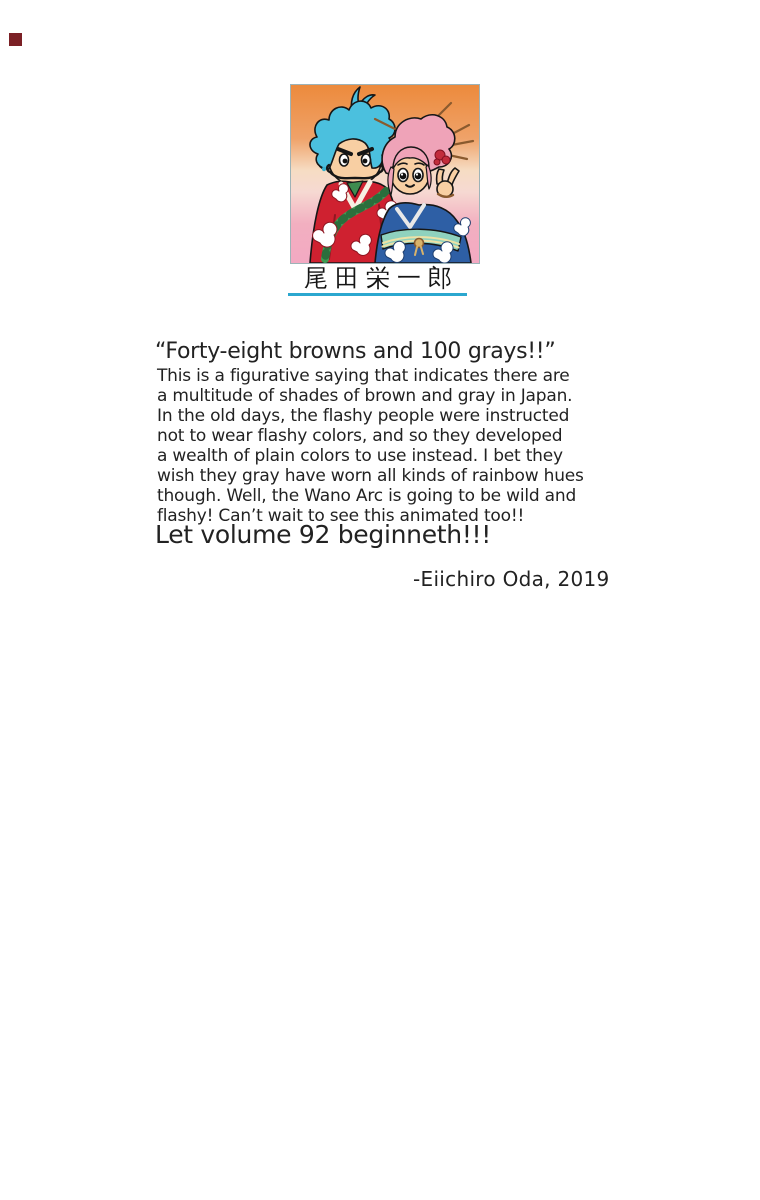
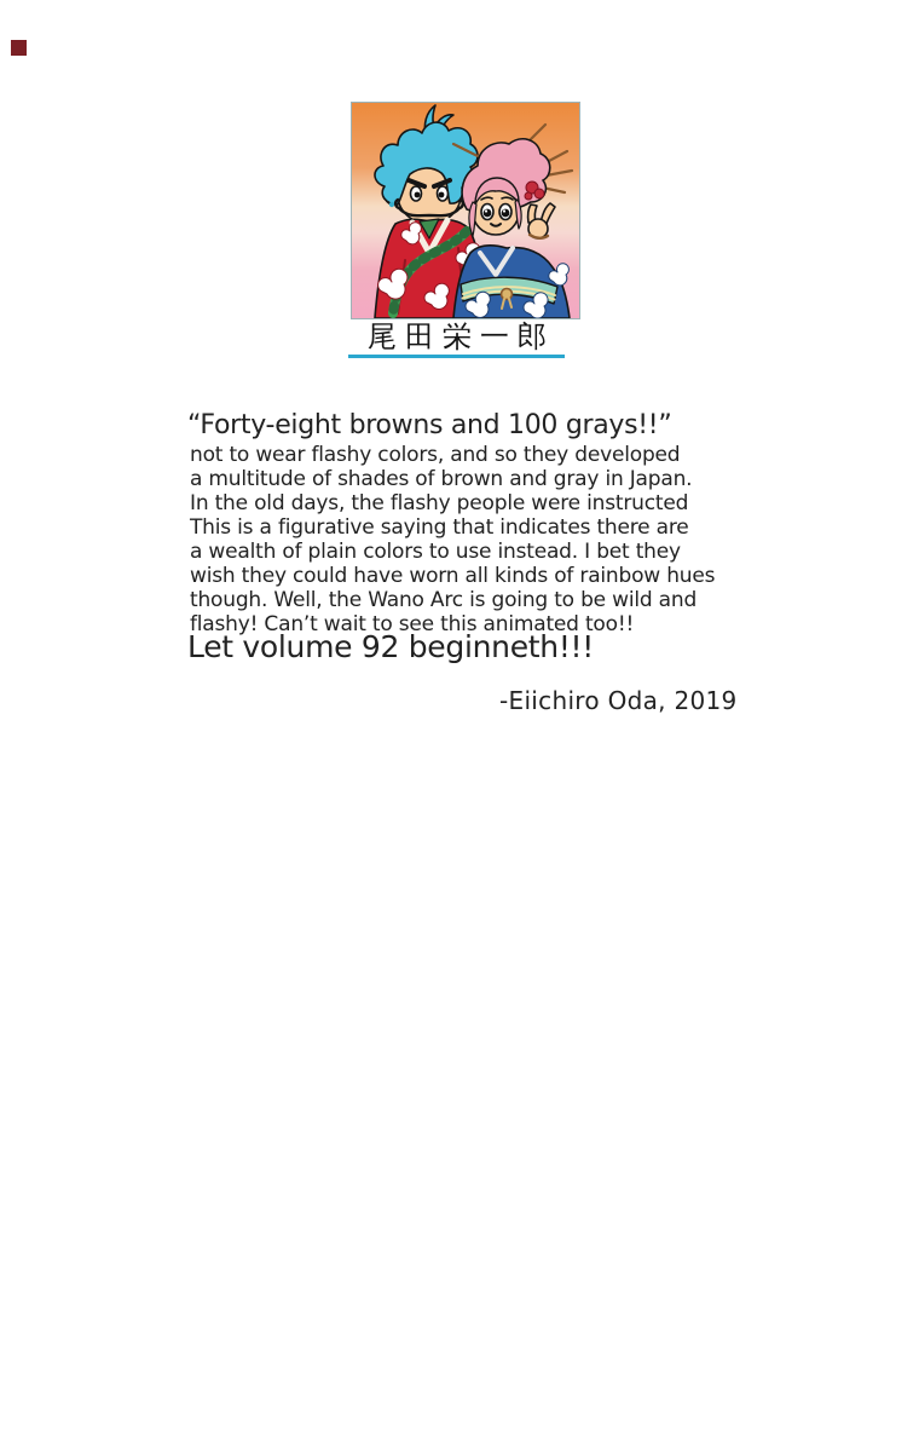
  尾田栄一郎
  “Forty-eight browns and 100 grays!!”
- This is a figurative saying that indicates there are
+ not to wear flashy colors, and so they developed
  a multitude of shades of brown and gray in Japan.
  In the old days, the flashy people were instructed
- not to wear flashy colors, and so they developed
+ This is a figurative saying that indicates there are
  a wealth of plain colors to use instead. I bet they
- wish they gray have worn all kinds of rainbow hues
+ wish they could have worn all kinds of rainbow hues
  though. Well, the Wano Arc is going to be wild and
  flashy! Can’t wait to see this animated too!!
  Let volume 92 beginneth!!!
  -Eiichiro Oda, 2019
